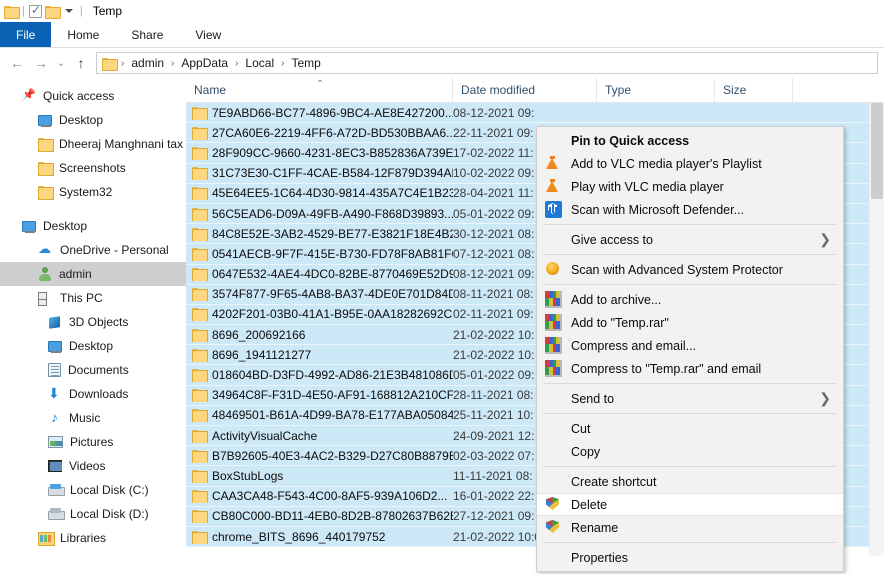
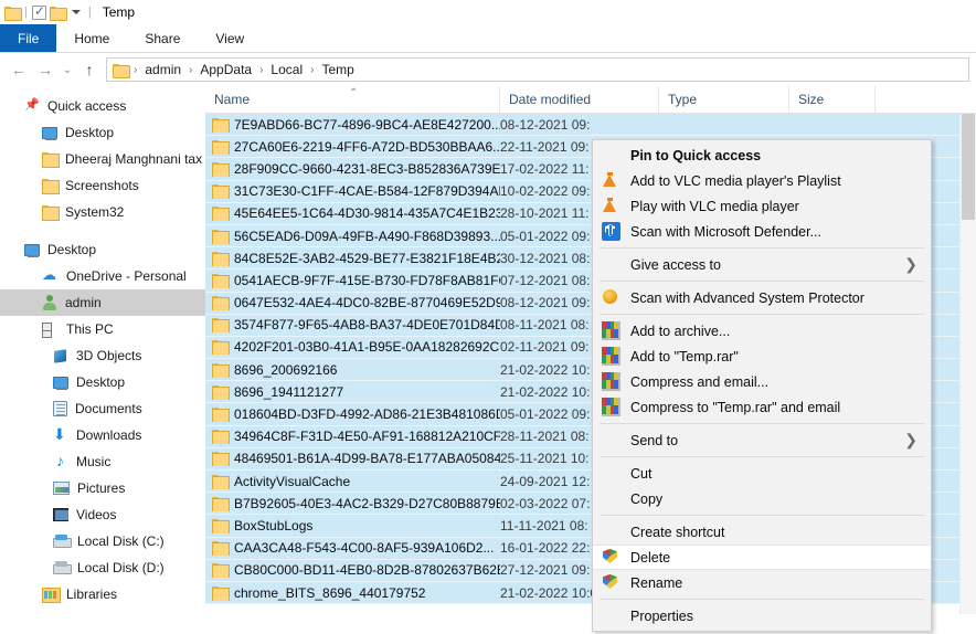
  |
  |
  Temp
  File
  Home
  Share
  View
  ←
  →
  ⌄
  ↑
  ›
  admin
  ›
  AppData
  ›
  Local
  ›
  Temp
  Quick access
  Desktop
  Dheeraj Manghnani tax
  Screenshots
  System32
  Desktop
  OneDrive - Personal
  admin
  This PC
  3D Objects
  Desktop
  Documents
  Downloads
  Music
  Pictures
  Videos
  Local Disk (C:)
  Local Disk (D:)
  Libraries
  Name
  ⌃
  Date modified
  Type
  Size
  7E9ABD66-BC77-4896-9BC4-AE8E427200..
  08-12-2021 09:
  27CA60E6-2219-4FF6-A72D-BD530BBAA6..
  22-11-2021 09:
  28F909CC-9660-4231-8EC3-B852836A739E
  17-02-2022 11:
  31C73E30-C1FF-4CAE-B584-12F879D394A
  10-02-2022 09:
  45E64EE5-1C64-4D30-9814-435A7C4E1B23
- 28-04-2021 11:
+ 28-10-2021 11:
  56C5EAD6-D09A-49FB-A490-F868D39893...
  05-01-2022 09:
  84C8E52E-3AB2-4529-BE77-E3821F18E4B2
  30-12-2021 08:
  0541AECB-9F7F-415E-B730-FD78F8AB81F
  07-12-2021 08:
  0647E532-4AE4-4DC0-82BE-8770469E52D9
  08-12-2021 09:
  3574F877-9F65-4AB8-BA37-4DE0E701D84D
  08-11-2021 08:
  4202F201-03B0-41A1-B95E-0AA18282692C
  02-11-2021 09:
  8696_200692166
  21-02-2022 10:
  8696_1941121277
  21-02-2022 10:
  018604BD-D3FD-4992-AD86-21E3B481086
  05-01-2022 09:
  34964C8F-F31D-4E50-AF91-168812A210CF
  28-11-2021 08:
  48469501-B61A-4D99-BA78-E177ABA05084
  25-11-2021 10:
  ActivityVisualCache
  24-09-2021 12:
  B7B92605-40E3-4AC2-B329-D27C80B8879B
  02-03-2022 07:
  BoxStubLogs
  11-11-2021 08:
  CAA3CA48-F543-4C00-8AF5-939A106D2...
  16-01-2022 22:
  CB80C000-BD11-4EB0-8D2B-87802637B62
  27-12-2021 09:
  chrome_BITS_8696_440179752
  21-02-2022 10:
  Pin to Quick access
  Add to VLC media player's Playlist
  Play with VLC media player
  Scan with Microsoft Defender...
  Give access to
  ❯
  Scan with Advanced System Protector
  Add to archive...
  Add to "Temp.rar"
  Compress and email...
  Compress to "Temp.rar" and email
  Send to
  ❯
  Cut
  Copy
  Create shortcut
  Delete
  Rename
  Properties
